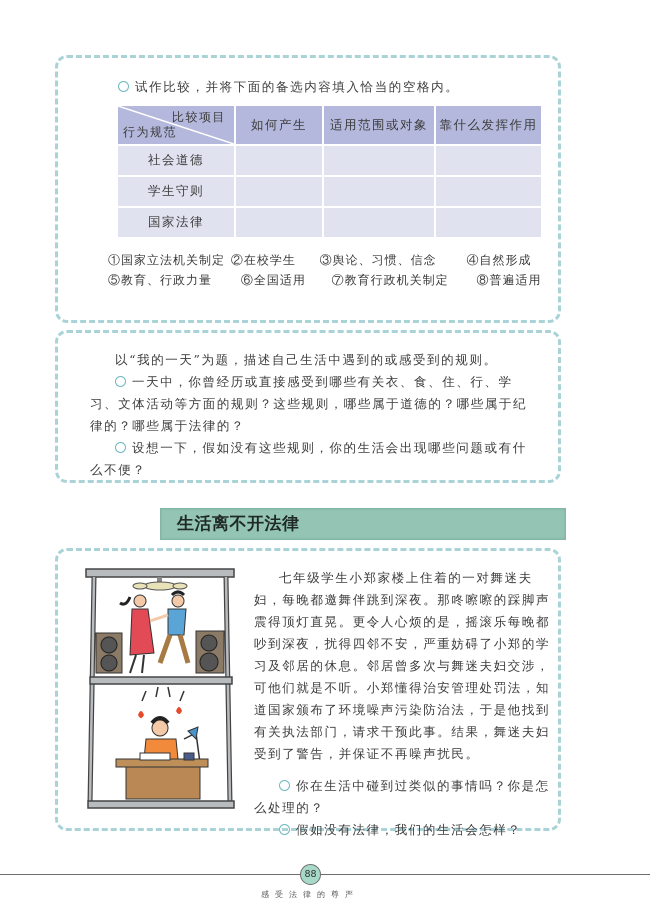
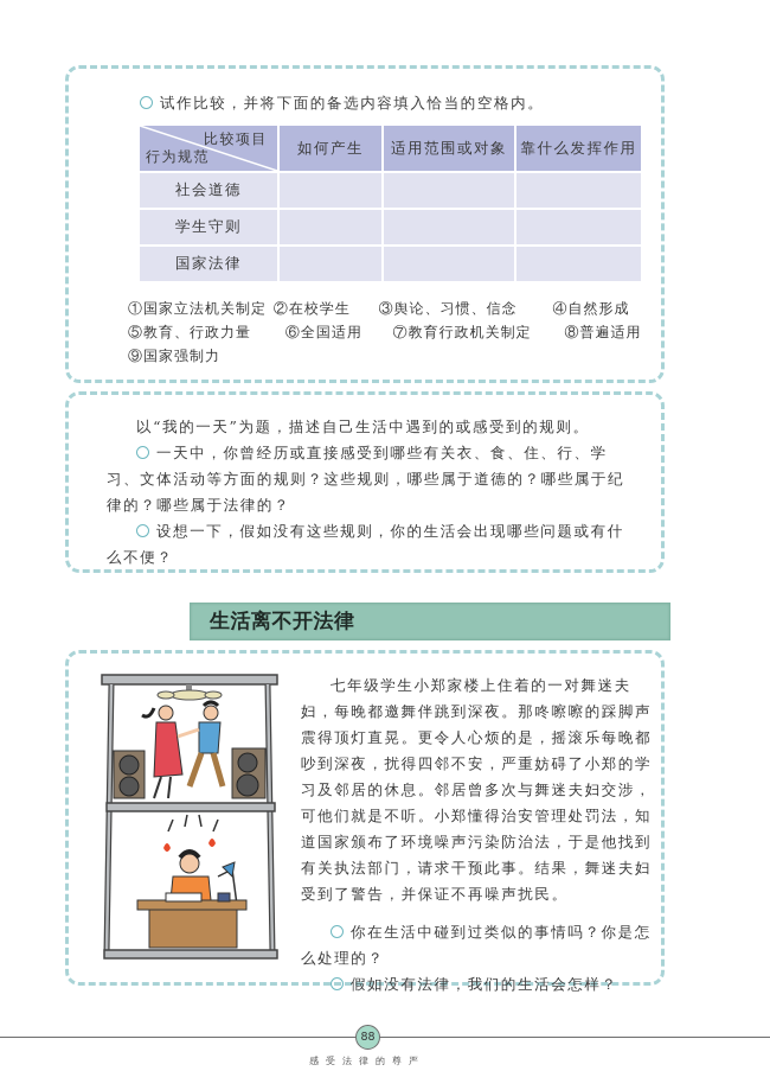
  试作比较，并将下面的备选内容填入恰当的空格内。
  比较项目 行为规范	如何产生	适用范围或对象	靠什么发挥作用
  社会道德
  学生守则
  国家法律
  ①国家立法机关制定 ②在校学生 ③舆论、习惯、信念 ④自然形成
  ⑤教育、行政力量 ⑥全国适用 ⑦教育行政机关制定 ⑧普遍适用
+ ⑨国家强制力
  以“我的一天”为题，描述自己生活中遇到的或感受到的规则。
  一天中，你曾经历或直接感受到哪些有关衣、食、住、行、学习、文体活动等方面的规则？这些规则，哪些属于道德的？哪些属于纪律的？哪些属于法律的？
  设想一下，假如没有这些规则，你的生活会出现哪些问题或有什么不便？
  生活离不开法律
  七年级学生小郑家楼上住着的一对舞迷夫妇，每晚都邀舞伴跳到深夜。那咚嚓嚓的踩脚声震得顶灯直晃。更令人心烦的是，摇滚乐每晚都吵到深夜，扰得四邻不安，严重妨碍了小郑的学习及邻居的休息。邻居曾多次与舞迷夫妇交涉，可他们就是不听。小郑懂得治安管理处罚法，知道国家颁布了环境噪声污染防治法，于是他找到有关执法部门，请求干预此事。结果，舞迷夫妇受到了警告，并保证不再噪声扰民。
  你在生活中碰到过类似的事情吗？你是怎么处理的？
  假如没有法律，我们的生活会怎样？
  88
  感受法律的尊严
